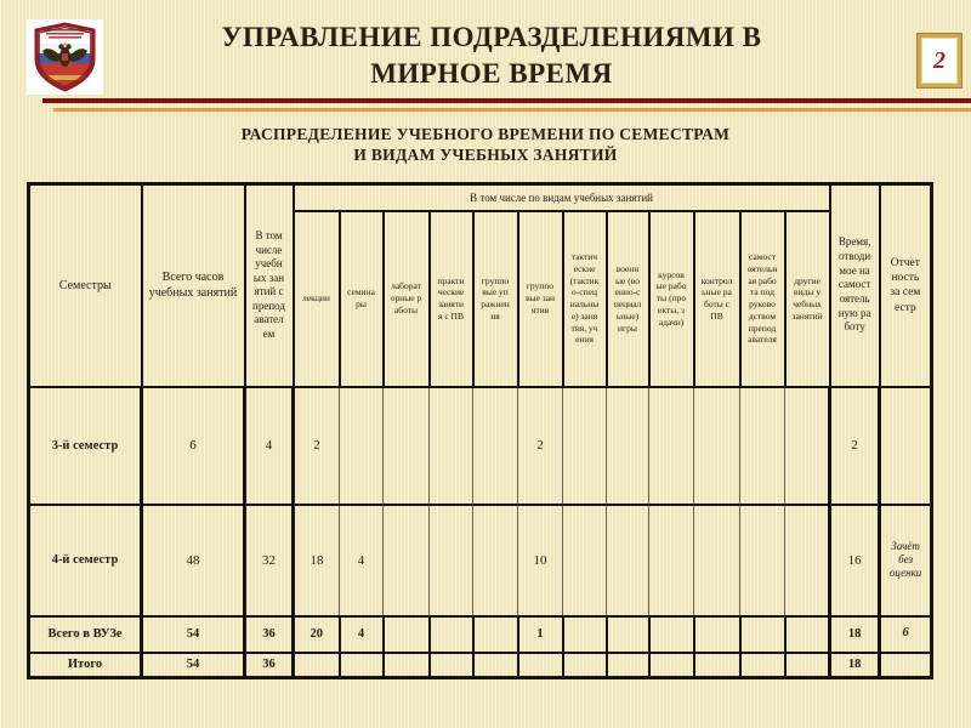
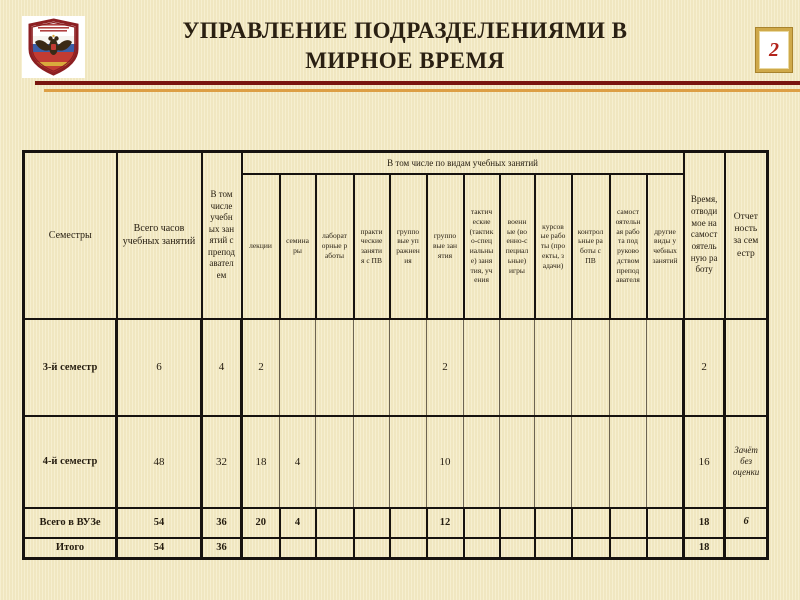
  УПРАВЛЕНИЕ ПОДРАЗДЕЛЕНИЯМИ В
  МИРНОЕ ВРЕМЯ
  2
- РАСПРЕДЕЛЕНИЕ УЧЕБНОГО ВРЕМЕНИ ПО СЕМЕСТРАМ
- И ВИДАМ УЧЕБНЫХ ЗАНЯТИЙ
  Семестры	Всего часов учебных занятий	В том числе учебных занятий с преподавателем	В том числе по видам учебных занятий	Время, отводимое на самостоятельную работу	Отчетность за семестр
  лекции	семинары	лабораторные работы	практические занятия с ПВ	групповые упражнения	групповые занятия	тактические (тактико-специальные) занятия, учения	военные (военно-специальные) игры	курсовые работы (проекты, задачи)	контрольные работы с ПВ	самостоятельная работа под руководством преподавателя	другие виды учебных занятий
  3-й семестр	6	4	2					2							2
  4-й семестр	48	32	18	4				10							16	Зачёт без оценки
- Всего в ВУЗе	54	36	20	4				1							18	6
+ Всего в ВУЗе	54	36	20	4				12							18	6
  Итого	54	36													18
